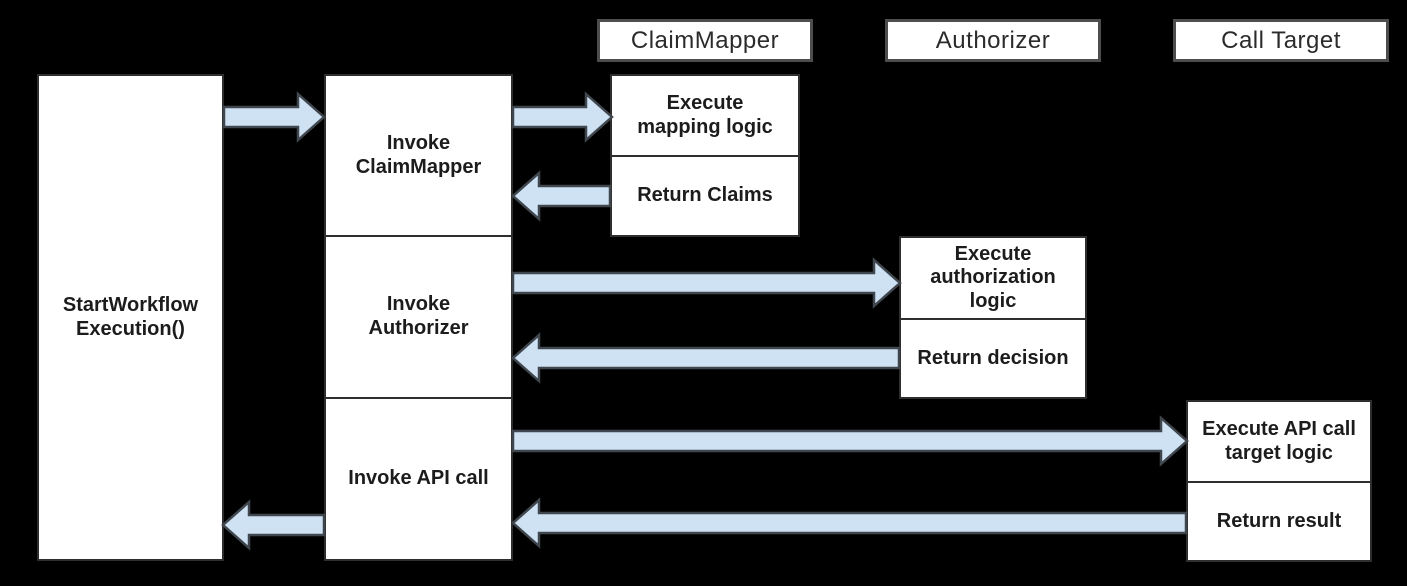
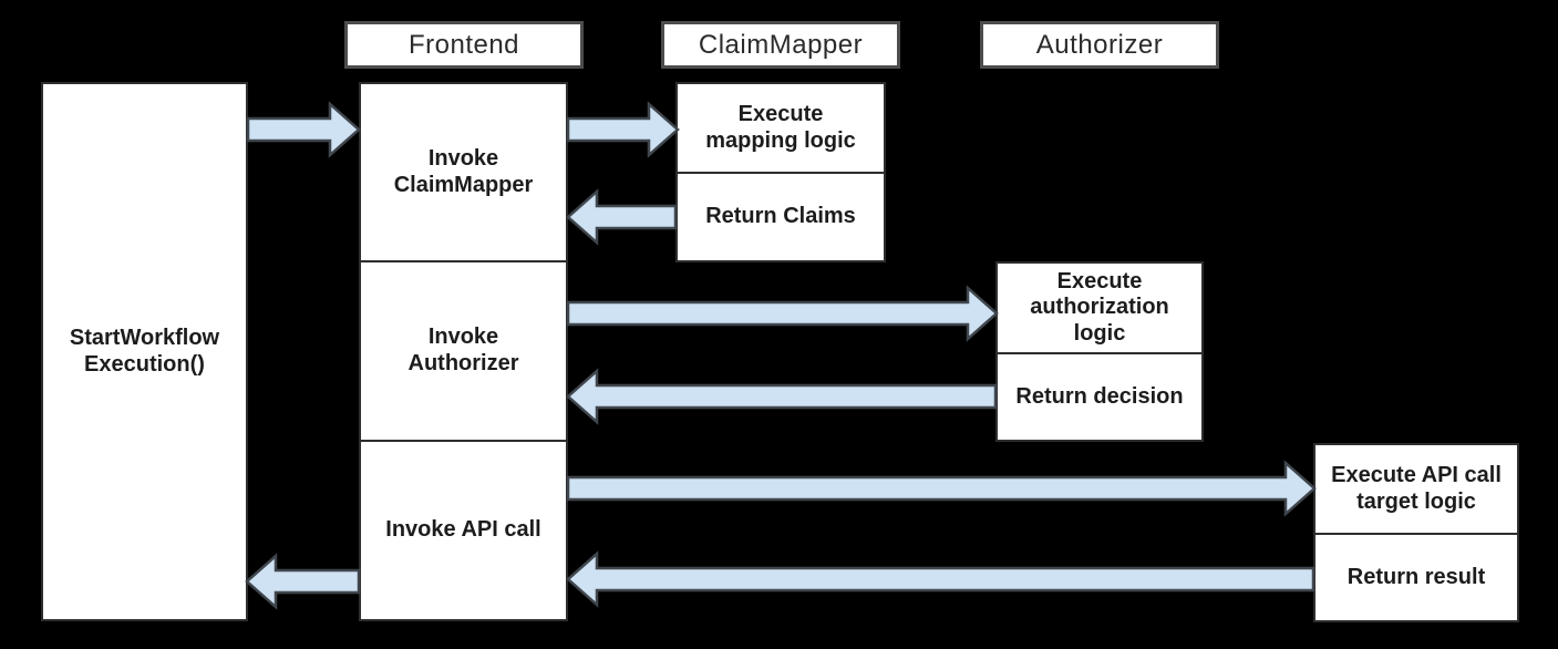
+ Frontend
  ClaimMapper
  Authorizer
- Call Target
  StartWorkflow
  Execution()
  Invoke
  ClaimMapper
  Invoke
  Authorizer
  Invoke API call
  Execute
  mapping logic
  Return Claims
  Execute
  authorization
  logic
  Return decision
  Execute API call
  target logic
  Return result
